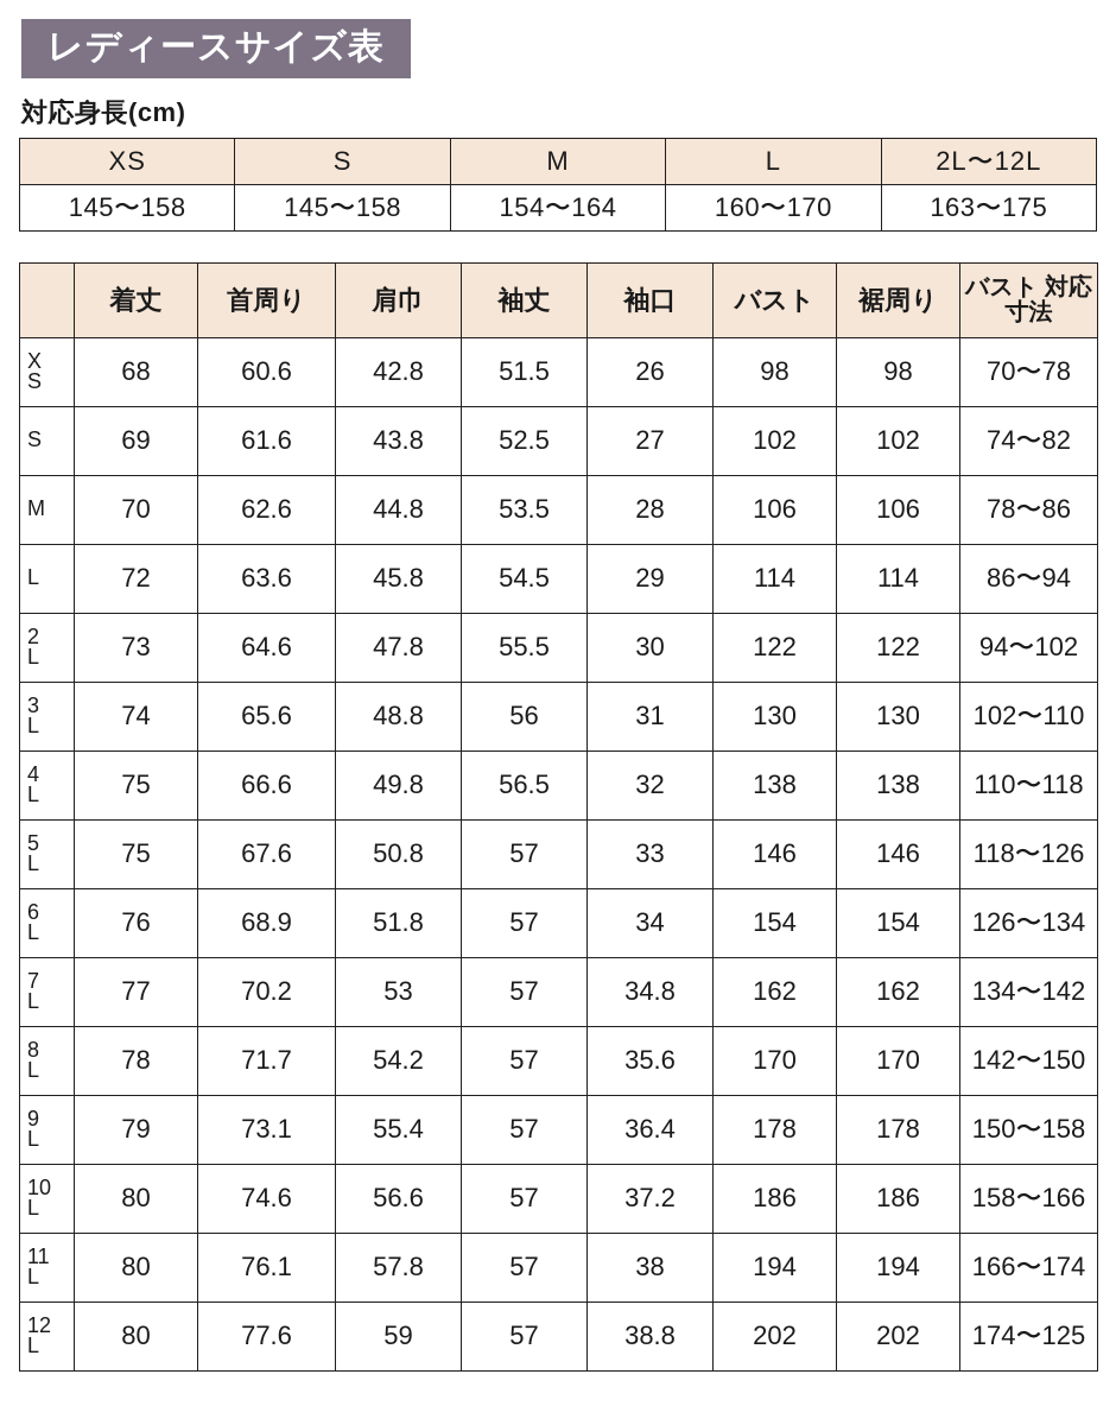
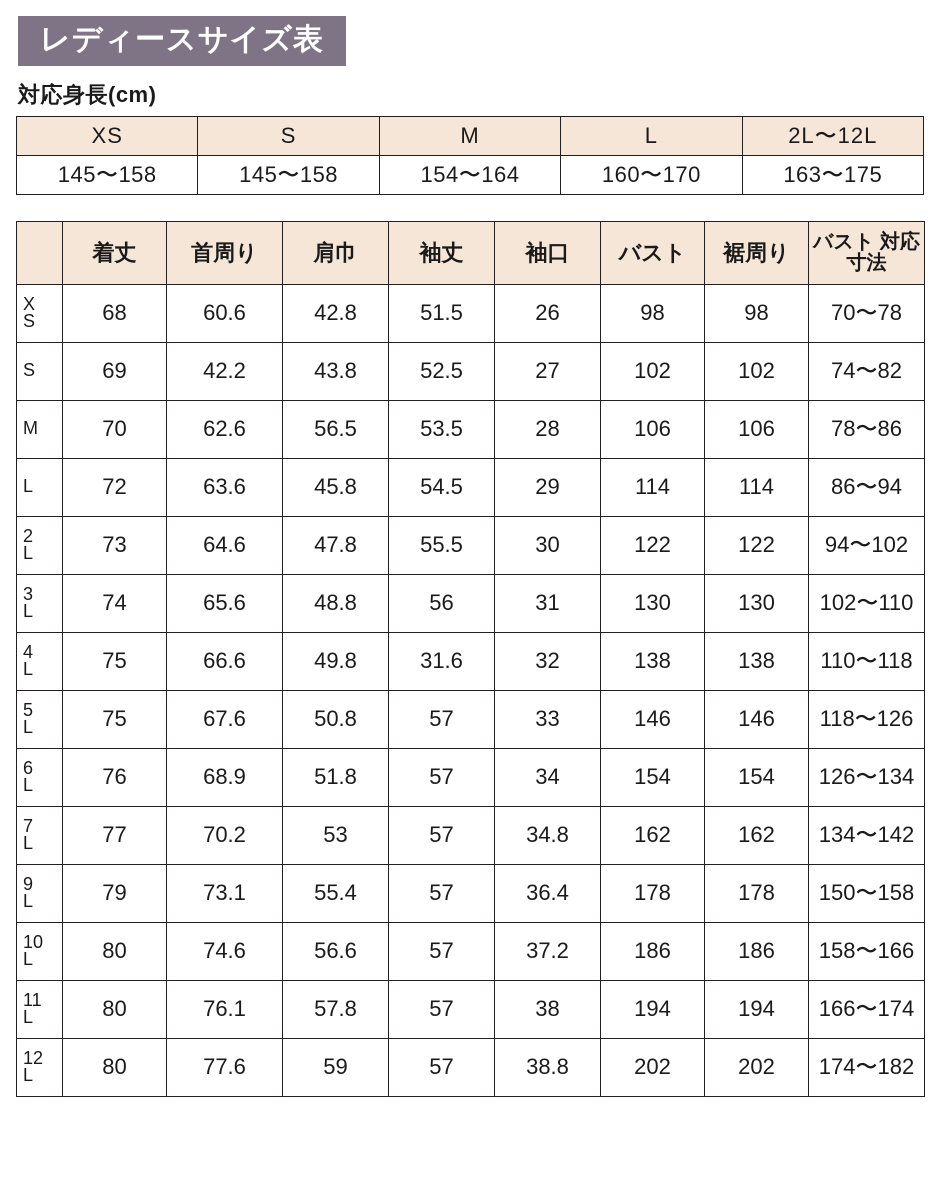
  レディースサイズ表
  対応身長(cm)
  XS	S	M	L	2L〜12L
  145〜158	145〜158	154〜164	160〜170	163〜175
  	着丈	首周り	肩巾	袖丈	袖口	バスト	裾周り	バスト 対応寸法
  XS	68	60.6	42.8	51.5	26	98	98	70〜78
- S	69	61.6	43.8	52.5	27	102	102	74〜82
+ S	69	42.2	43.8	52.5	27	102	102	74〜82
- M	70	62.6	44.8	53.5	28	106	106	78〜86
+ M	70	62.6	56.5	53.5	28	106	106	78〜86
  L	72	63.6	45.8	54.5	29	114	114	86〜94
  2L	73	64.6	47.8	55.5	30	122	122	94〜102
  3L	74	65.6	48.8	56	31	130	130	102〜110
- 4L	75	66.6	49.8	56.5	32	138	138	110〜118
+ 4L	75	66.6	49.8	31.6	32	138	138	110〜118
  5L	75	67.6	50.8	57	33	146	146	118〜126
  6L	76	68.9	51.8	57	34	154	154	126〜134
  7L	77	70.2	53	57	34.8	162	162	134〜142
- 8L	78	71.7	54.2	57	35.6	170	170	142〜150
  9L	79	73.1	55.4	57	36.4	178	178	150〜158
  10L	80	74.6	56.6	57	37.2	186	186	158〜166
  11L	80	76.1	57.8	57	38	194	194	166〜174
- 12L	80	77.6	59	57	38.8	202	202	174〜125
+ 12L	80	77.6	59	57	38.8	202	202	174〜182
